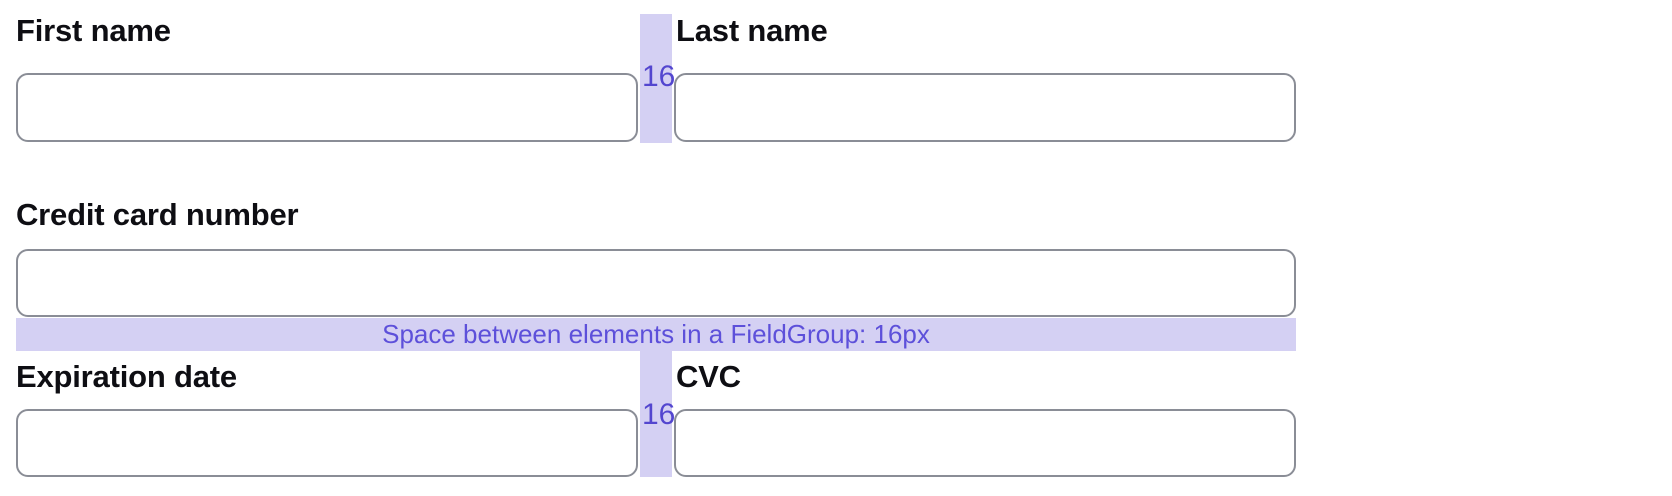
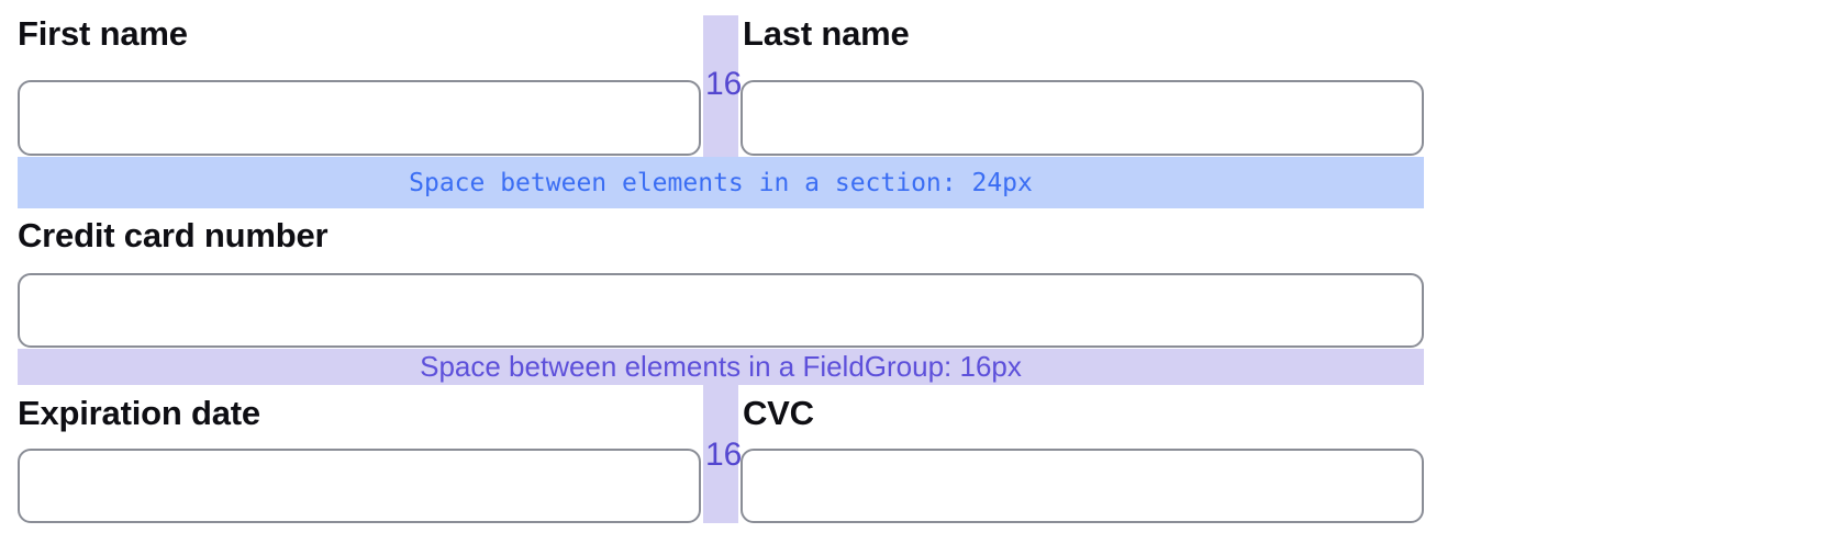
  16
  First name
  Last name
+ Space between elements in a section: 24px
  Credit card number
  Space between elements in a FieldGroup: 16px
  16
  Expiration date
  CVC
